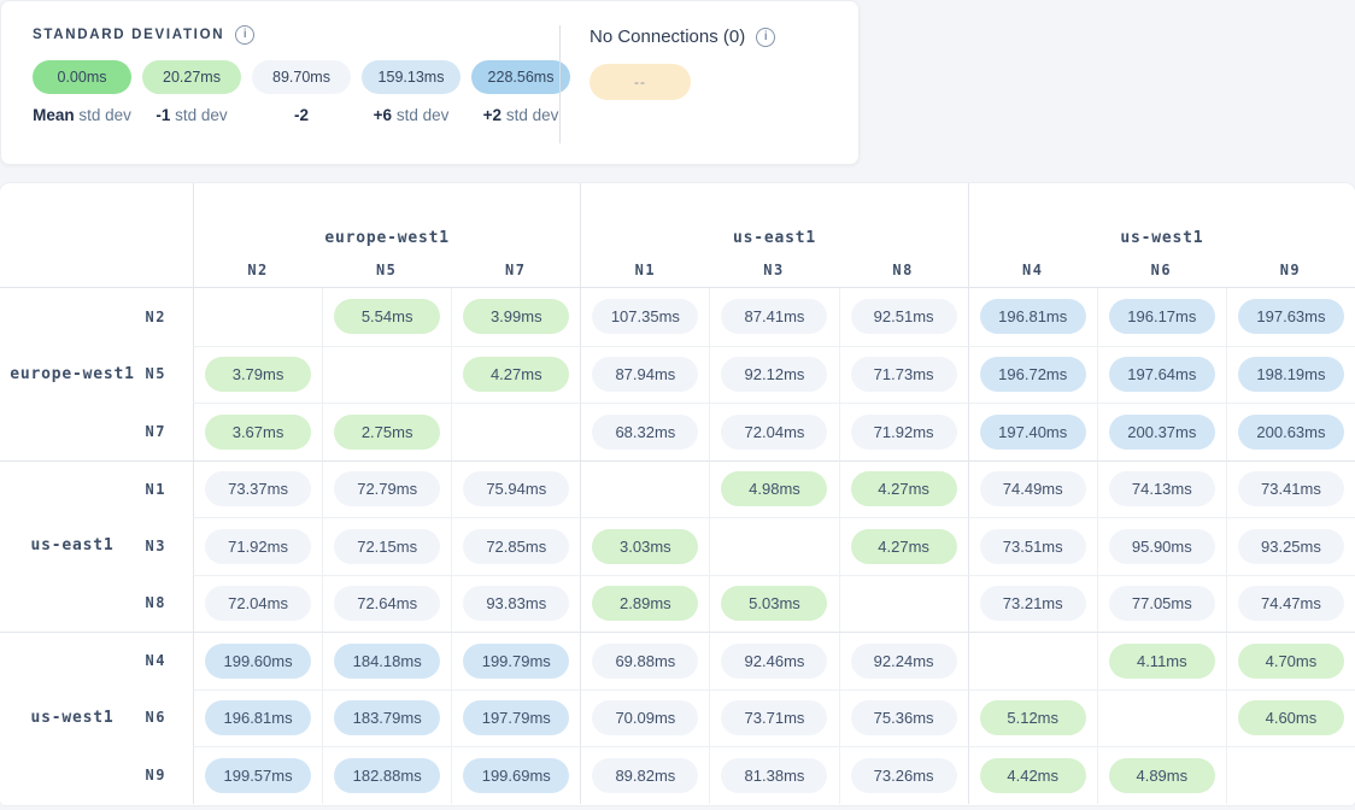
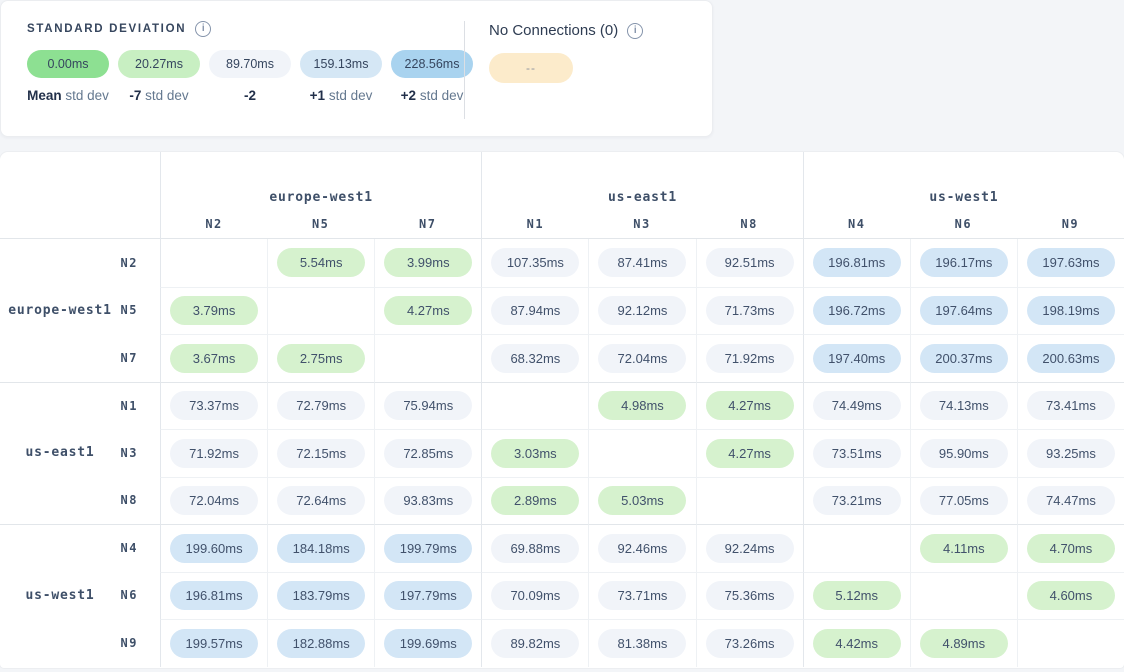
  STANDARD DEVIATION
  i
  0.00ms
  Mean std dev
  20.27ms
- -1 std dev
+ -7 std dev
  89.70ms
  -2
  159.13ms
- +6 std dev
+ +1 std dev
  228.56ms
  +2 std dev
  No Connections (0)
  i
  --
  europe-west1
  us-east1
  us-west1
  N2
  N5
  N7
  N1
  N3
  N8
  N4
  N6
  N9
  N2
  5.54ms
  3.99ms
  107.35ms
  87.41ms
  92.51ms
  196.81ms
  196.17ms
  197.63ms
  europe-west1
  N5
  3.79ms
  4.27ms
  87.94ms
  92.12ms
  71.73ms
  196.72ms
  197.64ms
  198.19ms
  N7
  3.67ms
  2.75ms
  68.32ms
  72.04ms
  71.92ms
  197.40ms
  200.37ms
  200.63ms
  N1
  73.37ms
  72.79ms
  75.94ms
  4.98ms
  4.27ms
  74.49ms
  74.13ms
  73.41ms
  us-east1
  N3
  71.92ms
  72.15ms
  72.85ms
  3.03ms
  4.27ms
  73.51ms
  95.90ms
  93.25ms
  N8
  72.04ms
  72.64ms
  93.83ms
  2.89ms
  5.03ms
  73.21ms
  77.05ms
  74.47ms
  N4
  199.60ms
  184.18ms
  199.79ms
  69.88ms
  92.46ms
  92.24ms
  4.11ms
  4.70ms
  us-west1
  N6
  196.81ms
  183.79ms
  197.79ms
  70.09ms
  73.71ms
  75.36ms
  5.12ms
  4.60ms
  N9
  199.57ms
  182.88ms
  199.69ms
  89.82ms
  81.38ms
  73.26ms
  4.42ms
  4.89ms
